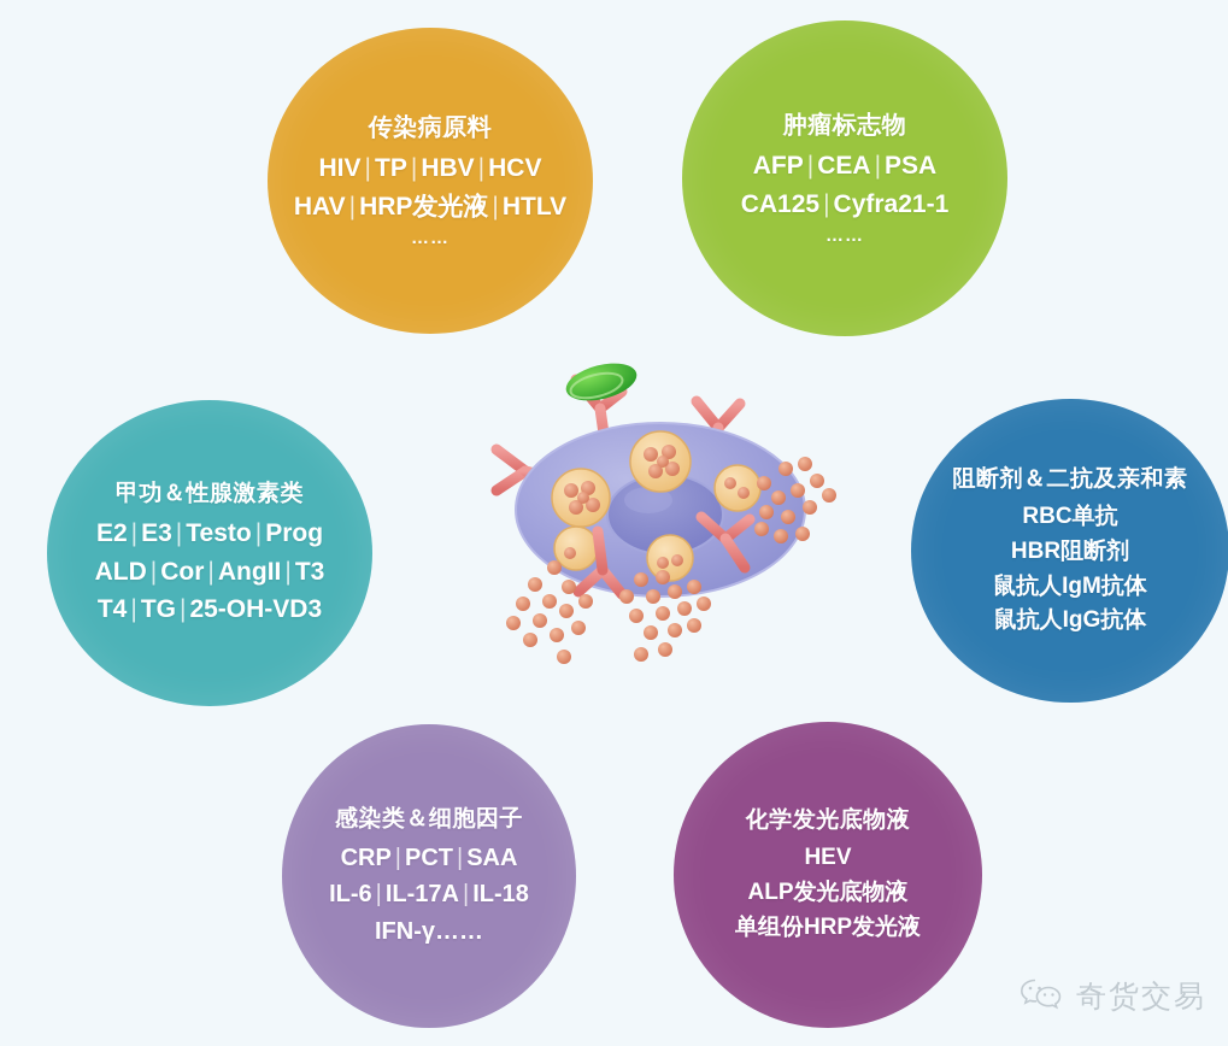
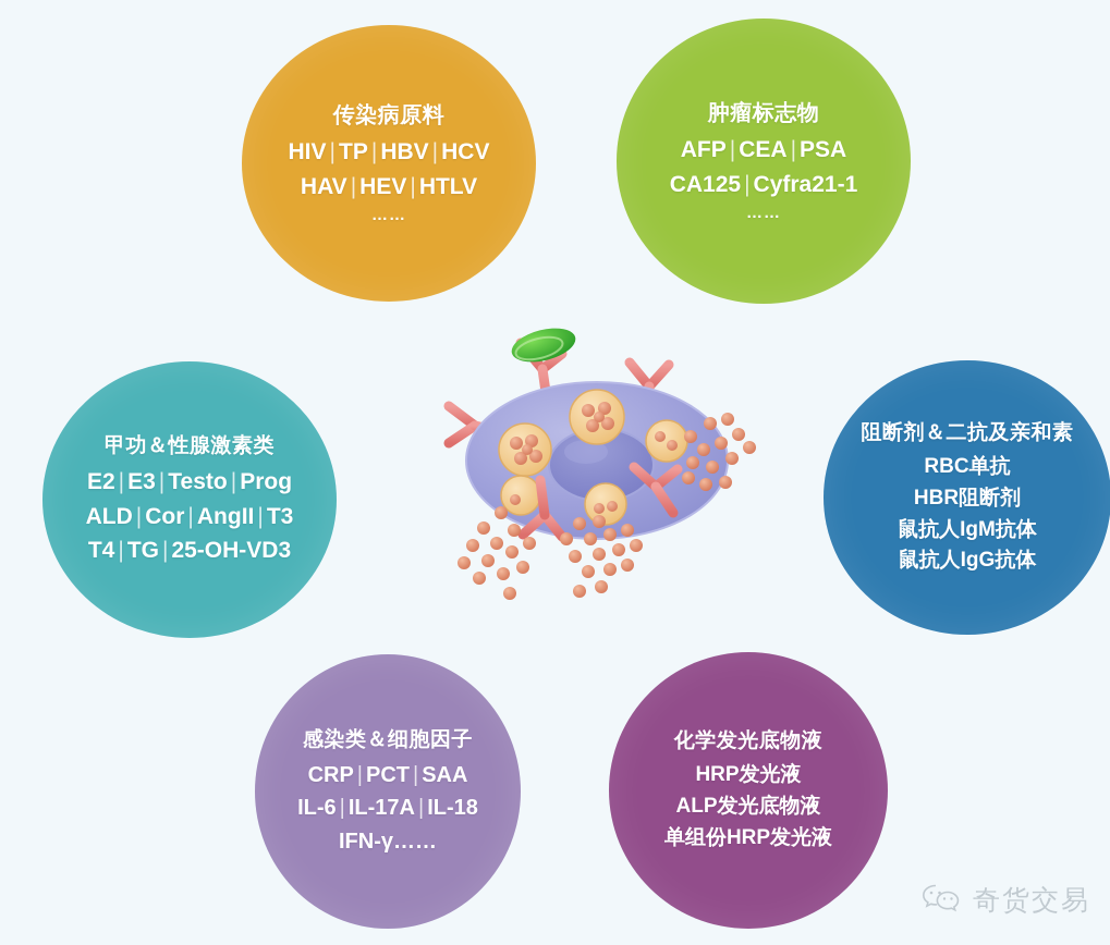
  传染病原料
  HIV | TP | HBV | HCV
- HAV | HRP发光液 | HTLV
+ HAV | HEV | HTLV
  ……
  肿瘤标志物
  AFP | CEA | PSA
  CA125 | Cyfra21-1
  ……
  甲功＆性腺激素类
  E2 | E3 | Testo | Prog
  ALD | Cor | AngII | T3
  T4 | TG | 25-OH-VD3
  阻断剂＆二抗及亲和素
  RBC单抗
  HBR阻断剂
  鼠抗人IgM抗体
  鼠抗人IgG抗体
  感染类＆细胞因子
  CRP | PCT | SAA
  IL-6 | IL-17A | IL-18
  IFN-γ……
  化学发光底物液
- HEV
+ HRP发光液
  ALP发光底物液
  单组份HRP发光液
  奇货交易
